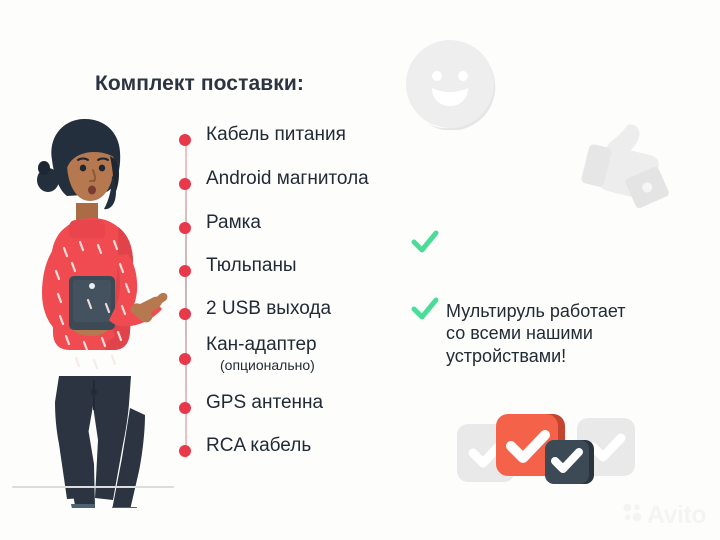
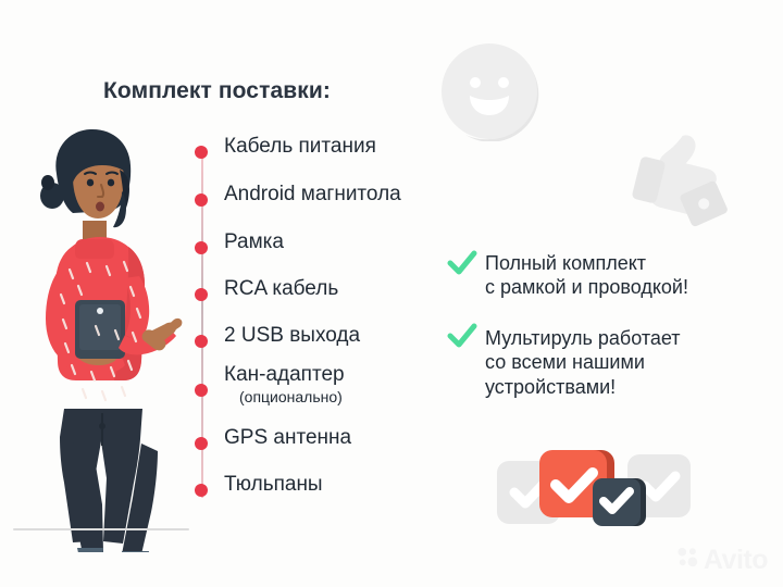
  Комплект поставки:
  Кабель питания
  Android магнитола
  Рамка
- Тюльпаны
+ RCA кабель
  2 USB выхода
  Кан-адаптер
  (опционально)
  GPS антенна
- RCA кабель
+ Тюльпаны
+ Полный комплект
+ с рамкой и проводкой!
  Мультируль работает
  со всеми нашими
  устройствами!
